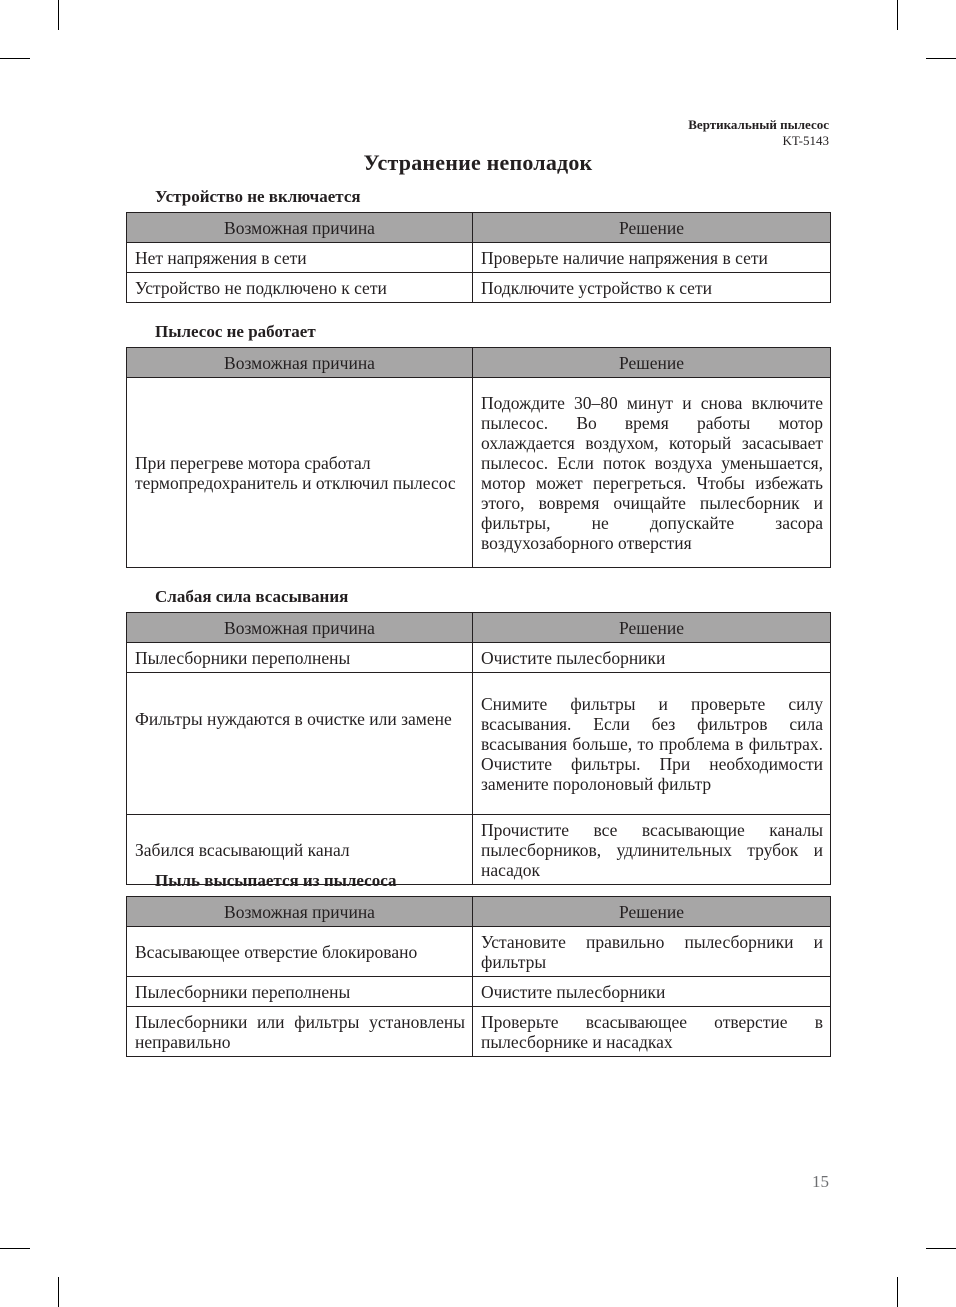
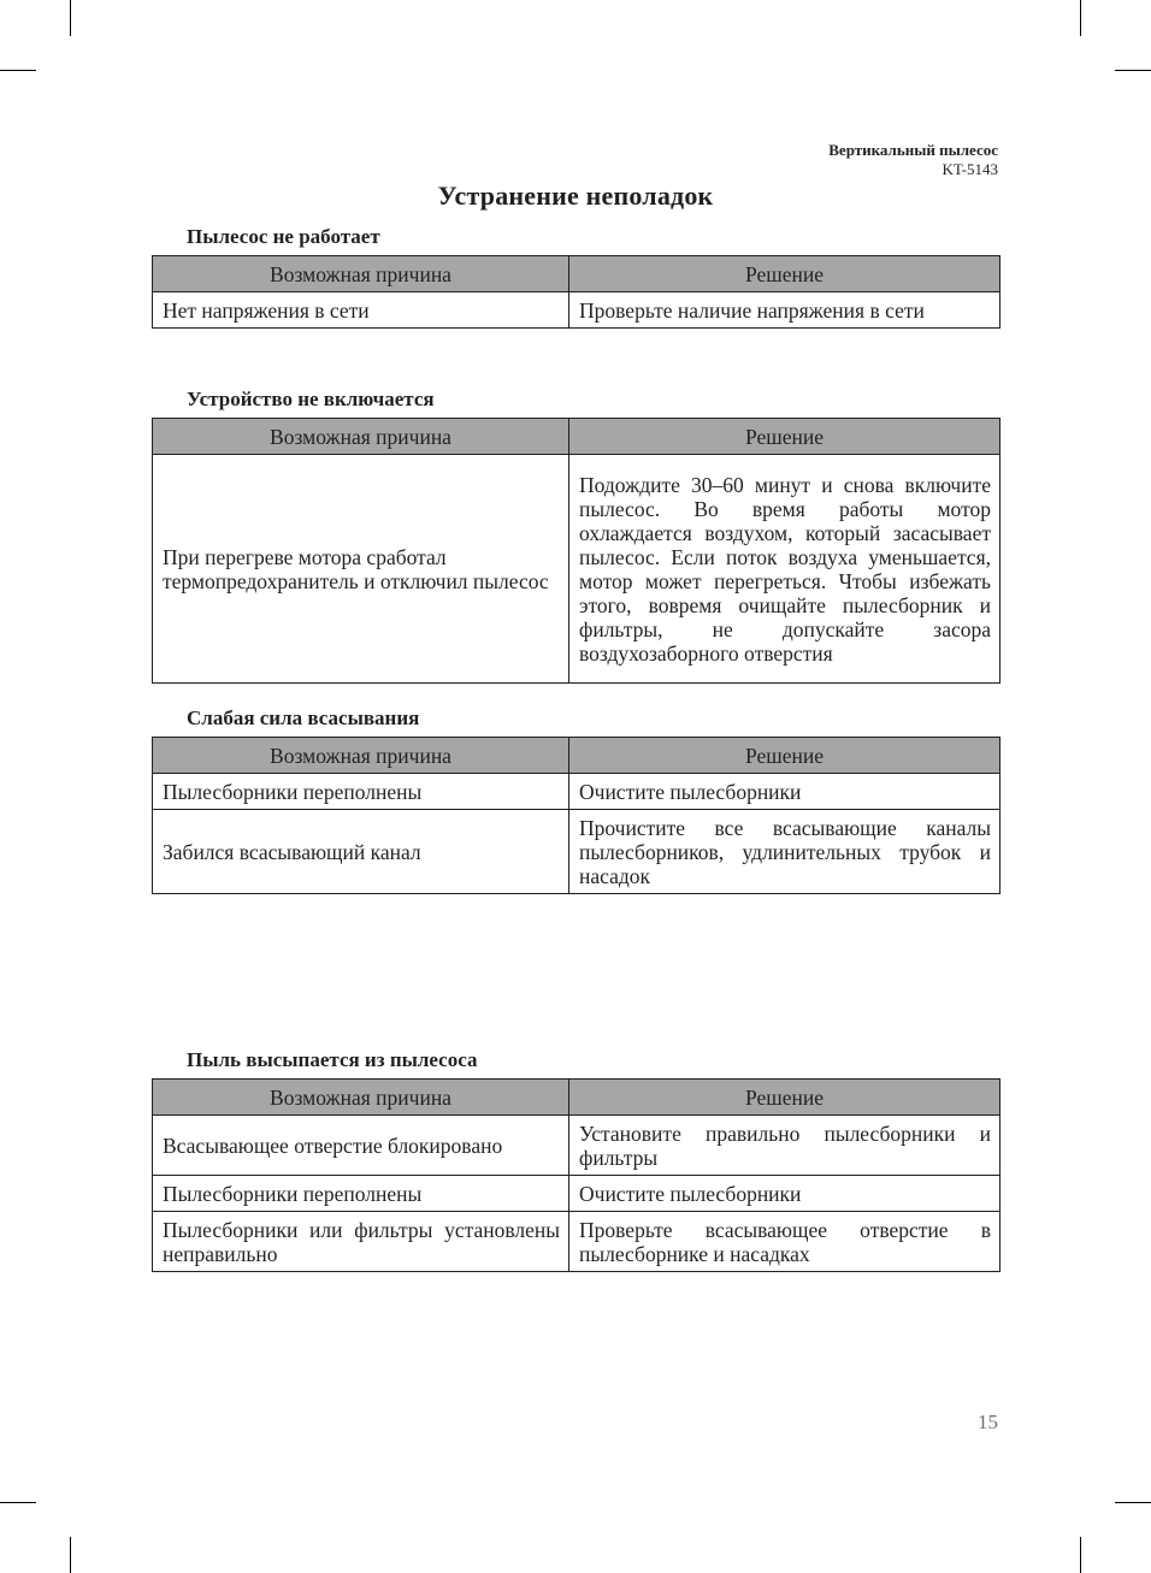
  Вертикальный пылесос
  KT-5143
  Устранение неполадок
- Устройство не включается
+ Пылесос не работает
  Возможная причина	Решение
  Нет напряжения в сети	Проверьте наличие напряжения в сети
- Устройство не подключено к сети	Подключите устройство к сети
- Пылесос не работает
+ Устройство не включается
  Возможная причина	Решение
- При перегреве мотора сработал термопредохранитель и отключил пылесос	Подождите 30–80 минут и снова включите пылесос. Во время работы мотор охлаждается воздухом, который засасывает пылесос. Если поток воздуха уменьшается, мотор может перегреться. Чтобы избежать этого, вовремя очищайте пылесборник и фильтры, не допускайте засора воздухозаборного отверстия
+ При перегреве мотора сработал термопредохранитель и отключил пылесос	Подождите 30–60 минут и снова включите пылесос. Во время работы мотор охлаждается воздухом, который засасывает пылесос. Если поток воздуха уменьшается, мотор может перегреться. Чтобы избежать этого, вовремя очищайте пылесборник и фильтры, не допускайте засора воздухозаборного отверстия
  Слабая сила всасывания
  Возможная причина	Решение
  Пылесборники переполнены	Очистите пылесборники
- Фильтры нуждаются в очистке или замене	Снимите фильтры и проверьте силу всасывания. Если без фильтров сила всасывания больше, то проблема в фильтрах. Очистите фильтры. При необходимости замените поролоновый фильтр
  Забился всасывающий канал	Прочистите все всасывающие каналы пылесборников, удлинительных трубок и насадок
  Пыль высыпается из пылесоса
  Возможная причина	Решение
  Всасывающее отверстие блокировано	Установите правильно пылесборники и фильтры
  Пылесборники переполнены	Очистите пылесборники
  Пылесборники или фильтры установлены неправильно	Проверьте всасывающее отверстие в пылесборнике и насадках
  15
